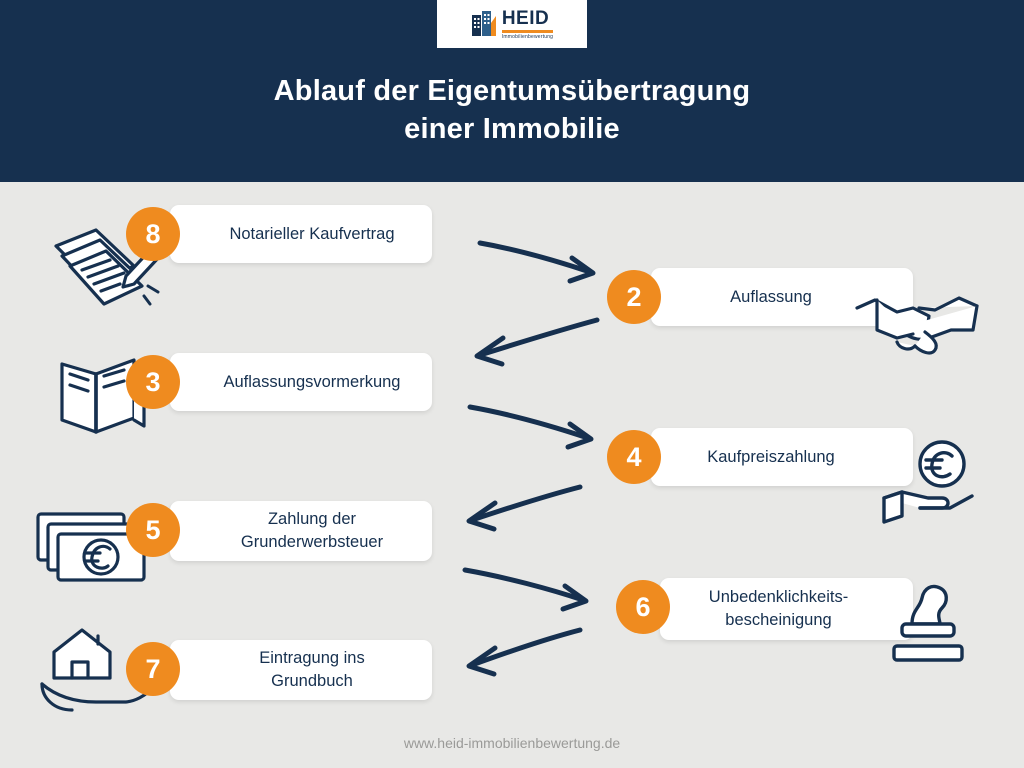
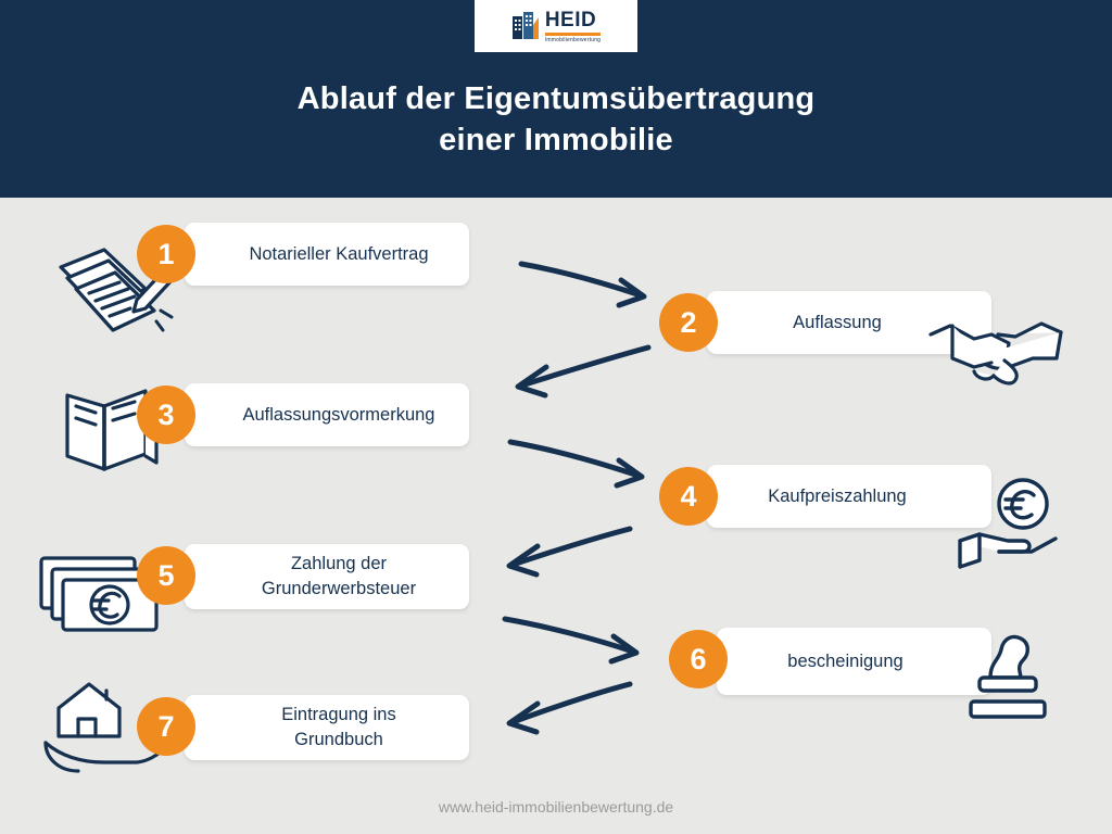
  HEID
  Ablauf der Eigentumsübertragung
  einer Immobilie
- 8
+ 1
  Notarieller Kaufvertrag
  Auflassung
  2
  3
  Auflassungsvormerkung
  Kaufpreiszahlung
  4
  5
  Zahlung der
  Grunderwerbsteuer
- Unbedenklichkeits-
  bescheinigung
  6
  7
  Eintragung ins
  Grundbuch
  www.heid-immobilienbewertung.de
